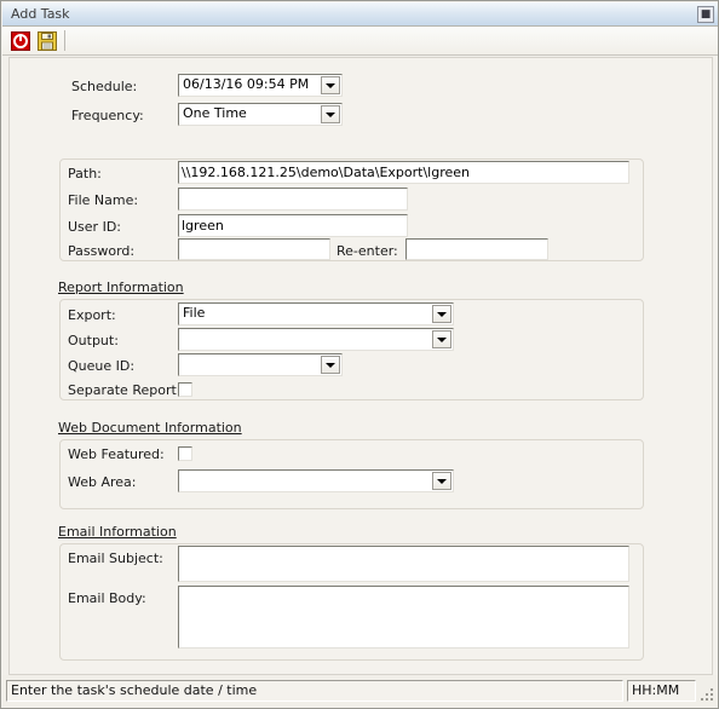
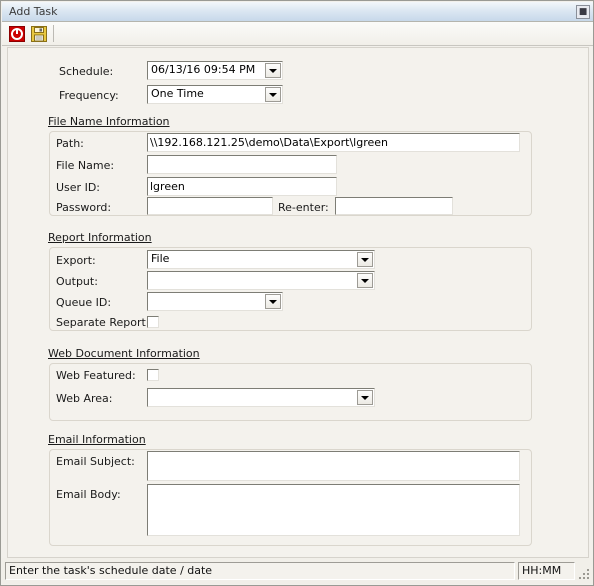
  Add Task
  ■
  Schedule:
  06/13/16 09:54 PM
  Frequency:
  One Time
+ File Name Information
  Path:
  \\192.168.121.25\demo\Data\Export\lgreen
  File Name:
  User ID:
  lgreen
  Password:
  Re-enter:
  Report Information
  Export:
  File
  Output:
  Queue ID:
  Separate Report
  Web Document Information
  Web Featured:
  Web Area:
  Email Information
  Email Subject:
  Email Body:
- Enter the task's schedule date / time
+ Enter the task's schedule date / date
  HH:MM
